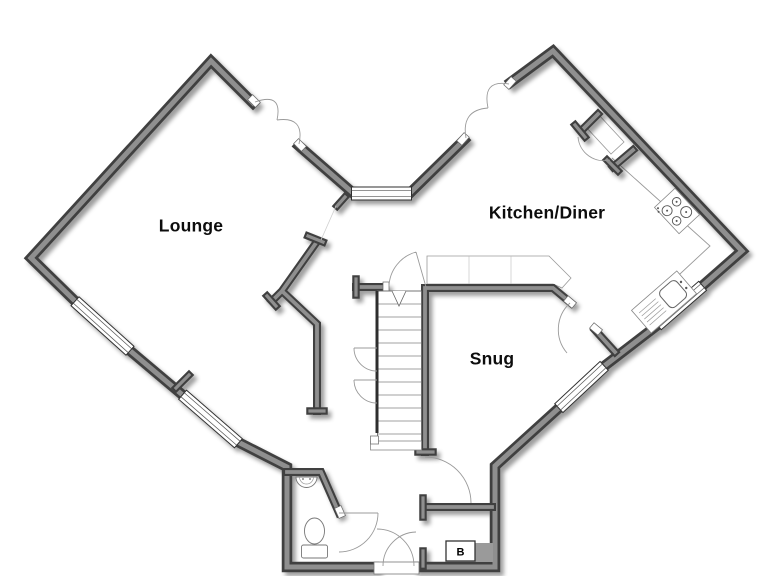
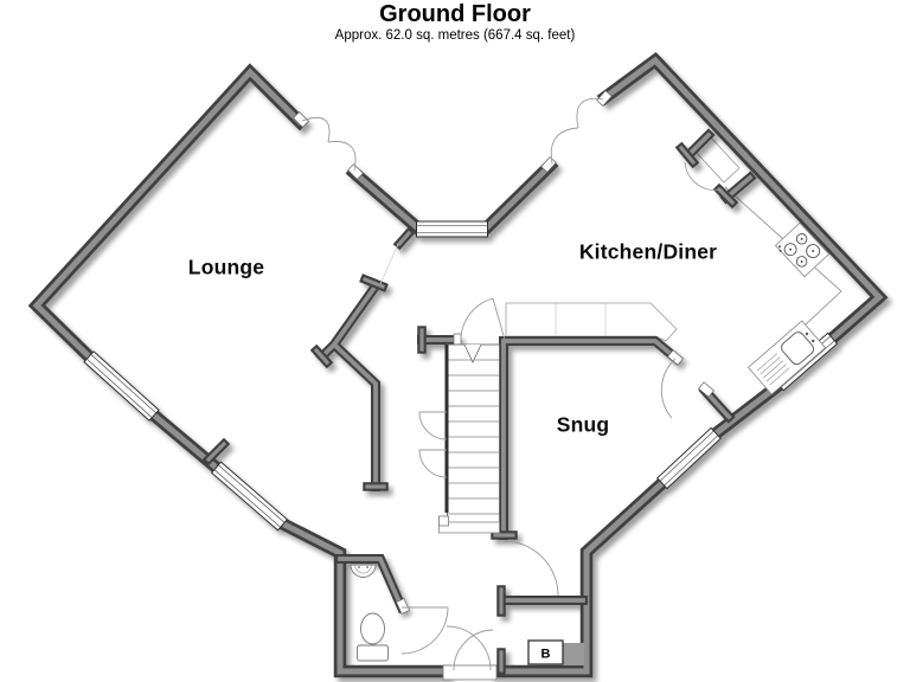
+ Ground Floor
+ Approx. 62.0 sq. metres (667.4 sq. feet)
  B
  Lounge
  Kitchen/Diner
  Snug
